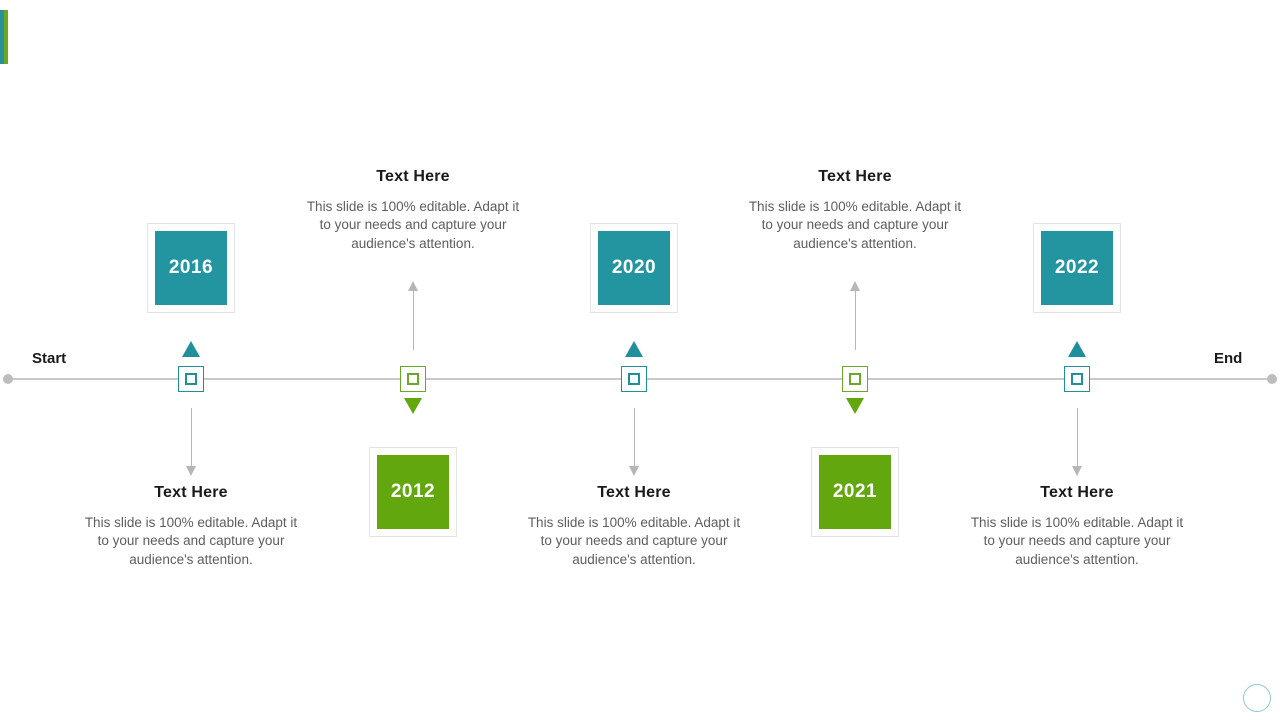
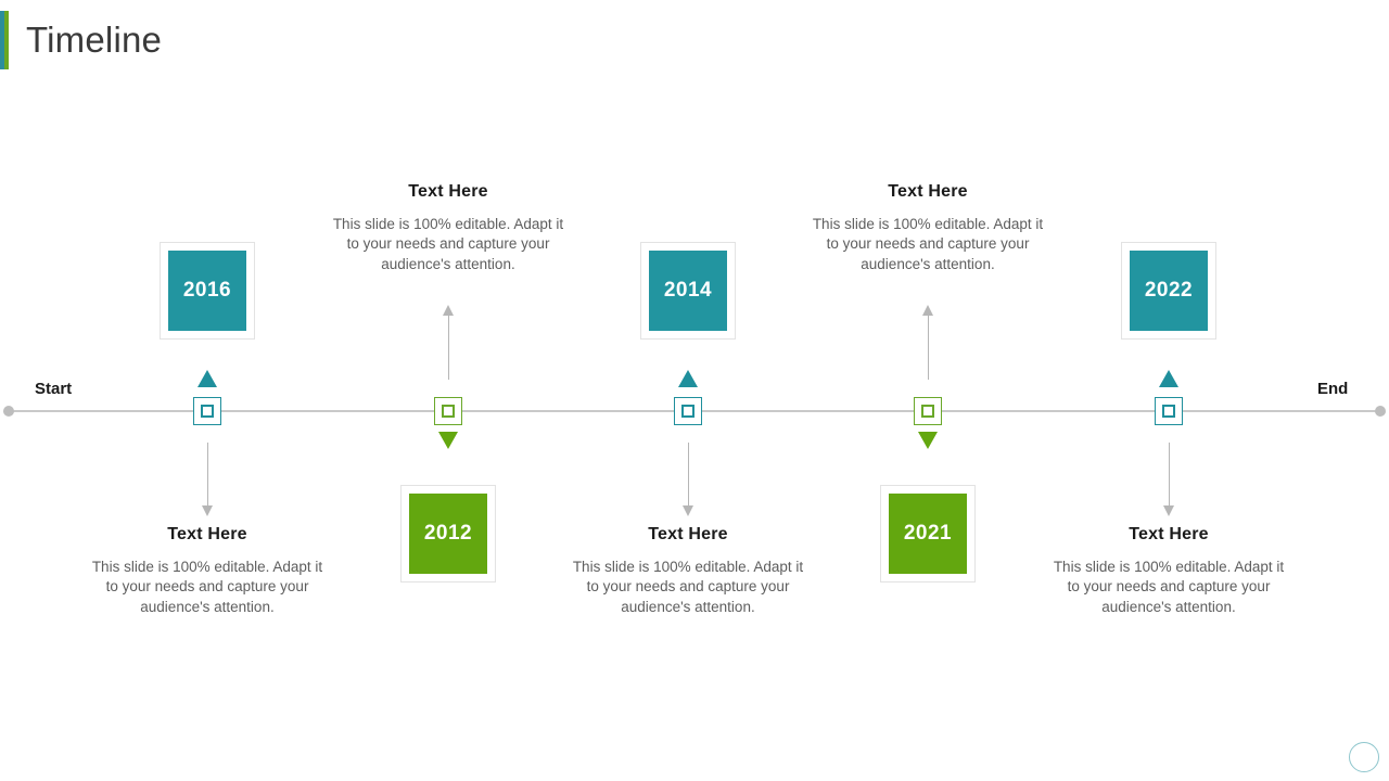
+ Timeline
  Start
  End
  2016
  Text Here
  This slide is 100% editable. Adapt it to your needs and capture your audience's attention.
  Text Here
  This slide is 100% editable. Adapt it to your needs and capture your audience's attention.
  2012
- 2020
+ 2014
  Text Here
  This slide is 100% editable. Adapt it to your needs and capture your audience's attention.
  Text Here
  This slide is 100% editable. Adapt it to your needs and capture your audience's attention.
  2021
  2022
  Text Here
  This slide is 100% editable. Adapt it to your needs and capture your audience's attention.
